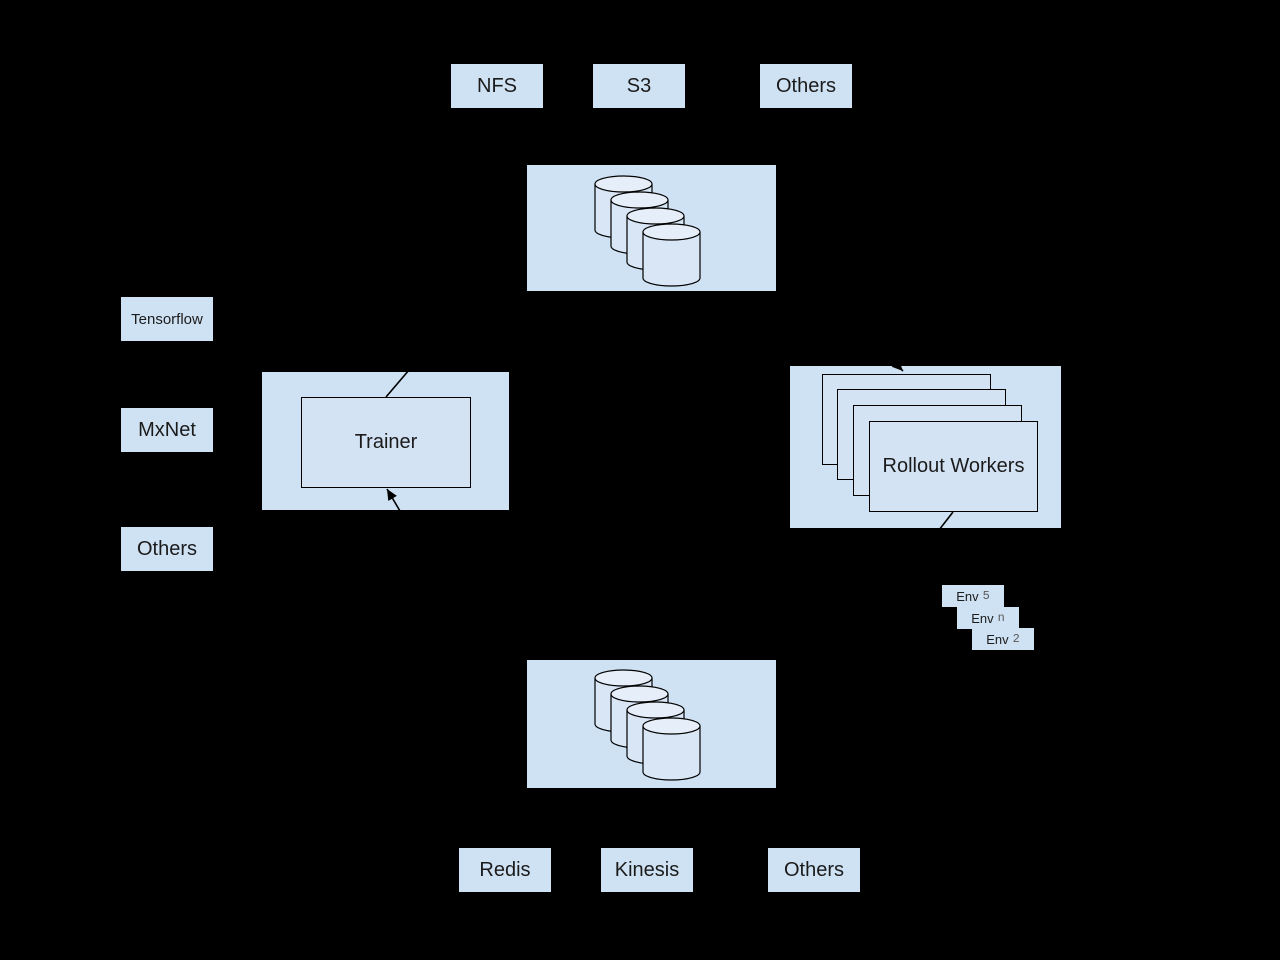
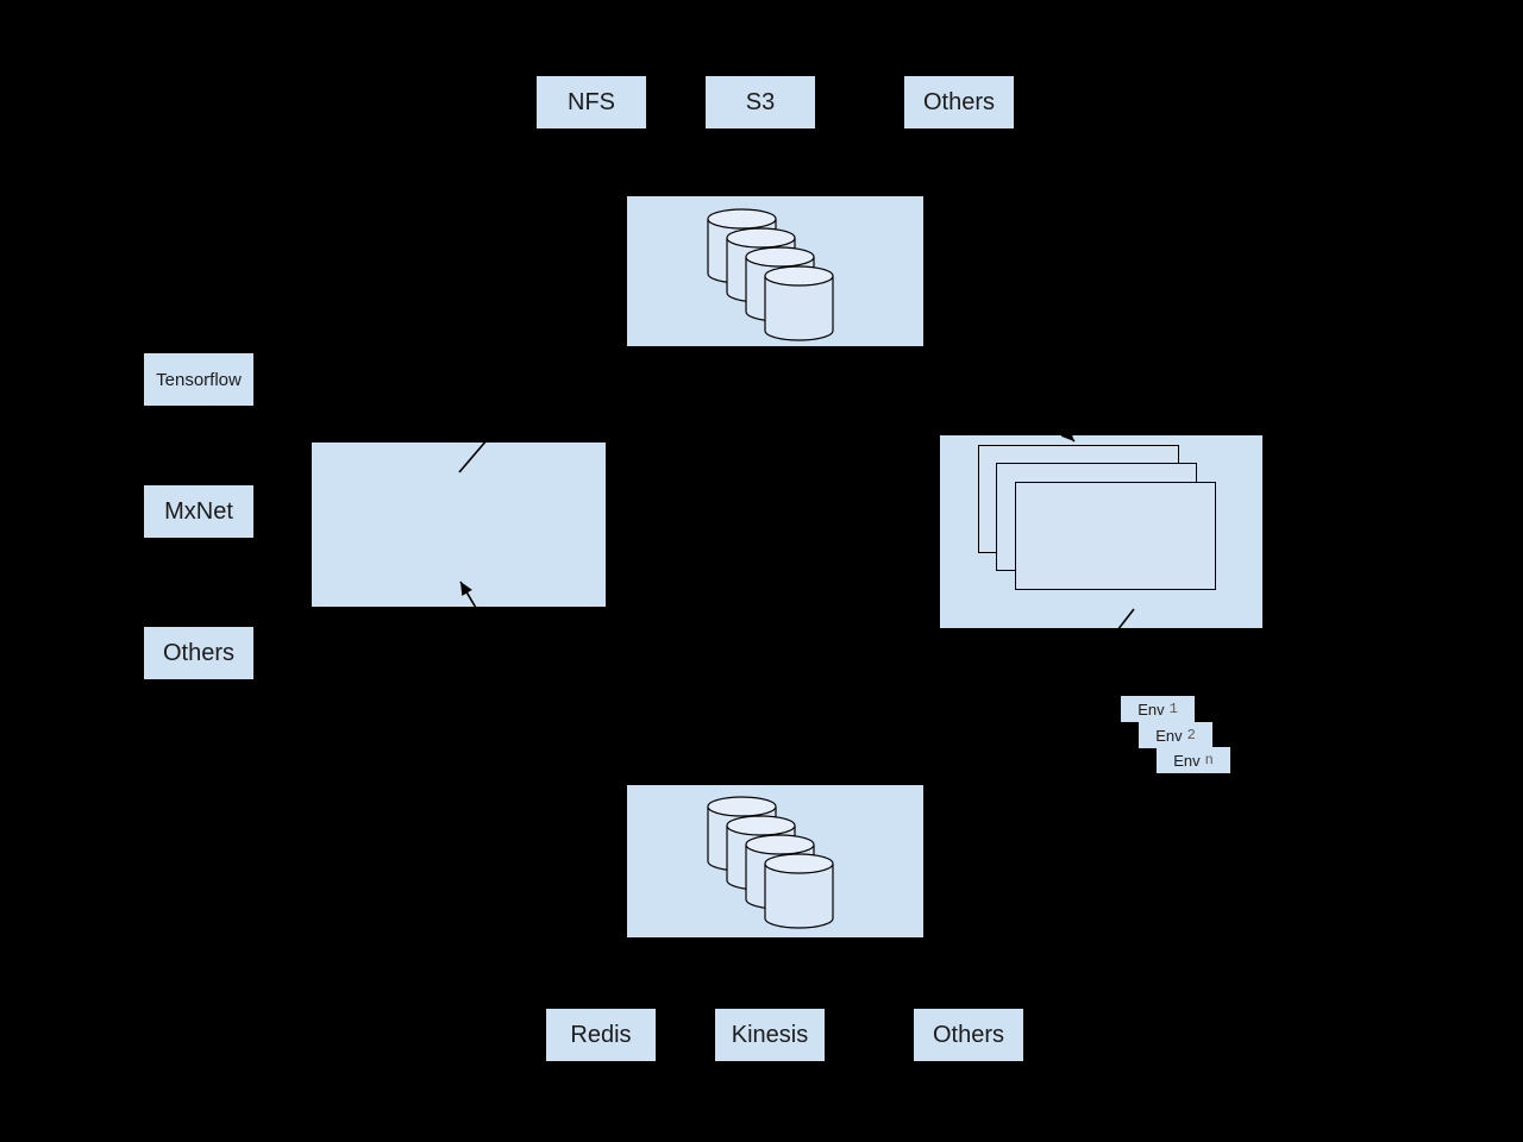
  NFS
  S3
  Others
  Tensorflow
  MxNet
  Others
- Trainer
- Rollout Workers
  Env
- 5
+ 1
  Env
- n
+ 2
  Env
- 2
+ n
  Redis
  Kinesis
  Others
